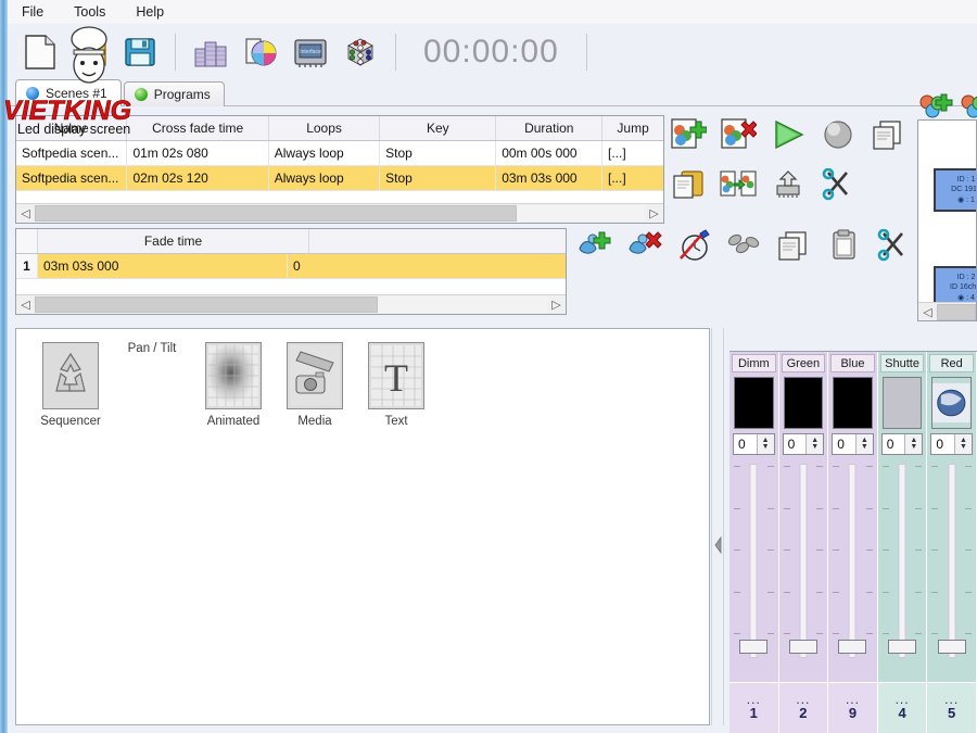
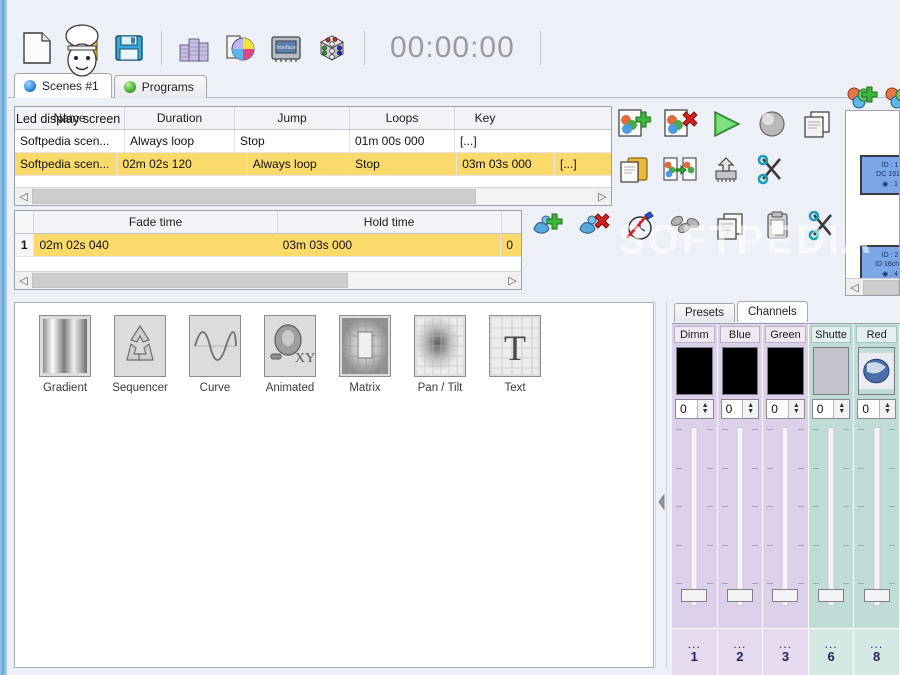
- File
- Tools
- Help
  00:00:00
  Scenes #1
  Programs
+ SOFTPEDIA
  Name
- Cross fade time
- Loops
+ Duration
- Key
+ Jump
- Duration
+ Loops
- Jump
+ Key
  Softpedia scen...
- 01m 02s 080
  Always loop
  Stop
- 00m 00s 000
+ 01m 00s 000
  [...]
  Softpedia scen...
  02m 02s 120
  Always loop
  Stop
  03m 03s 000
  [...]
  ◁
  ▷
  Led display screen
  Fade time
+ Hold time
  1
+ 02m 02s 040
  03m 03s 000
  0
  ◁
  ▷
  ◁
+ Gradient
  Sequencer
+ Curve
+ XY
- Pan / Tilt
+ Animated
+ Matrix
- Animated
+ Pan / Tilt
- Media
  T
  Text
+ Presets
+ Channels
  Dimm
  0
  ...
  1
- Green
+ Blue
  0
  ...
  2
- Blue
+ Green
  0
  ...
- 9
+ 3
  Shutte
  0
  ...
- 4
+ 6
  Red
  0
  ...
- 5
+ 8
- VIETKING
